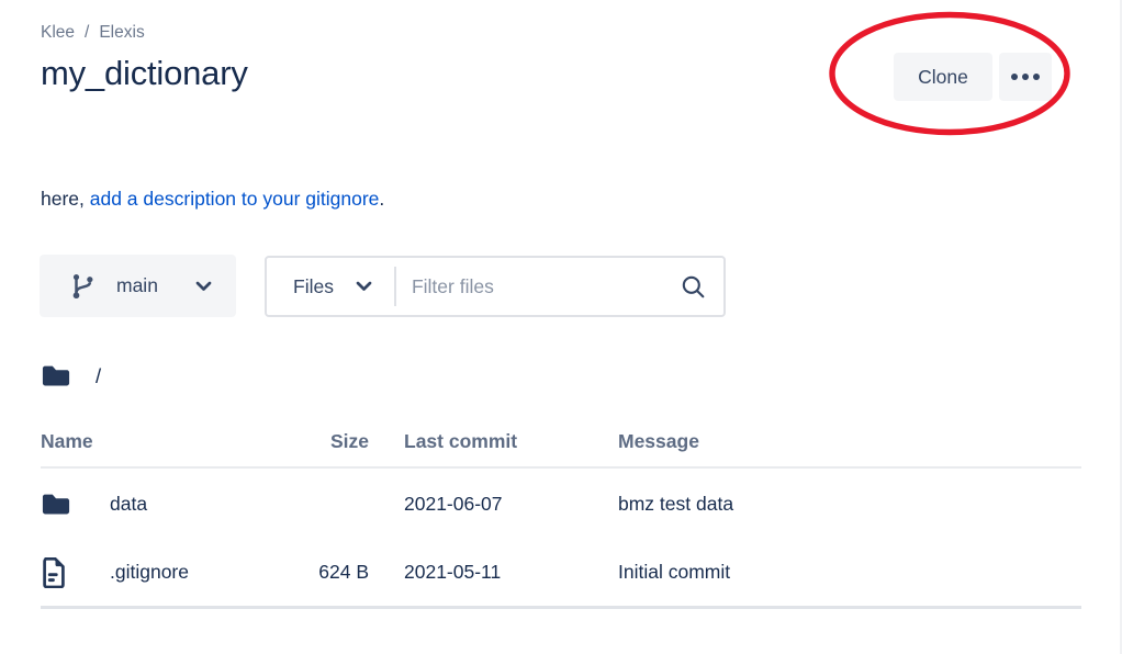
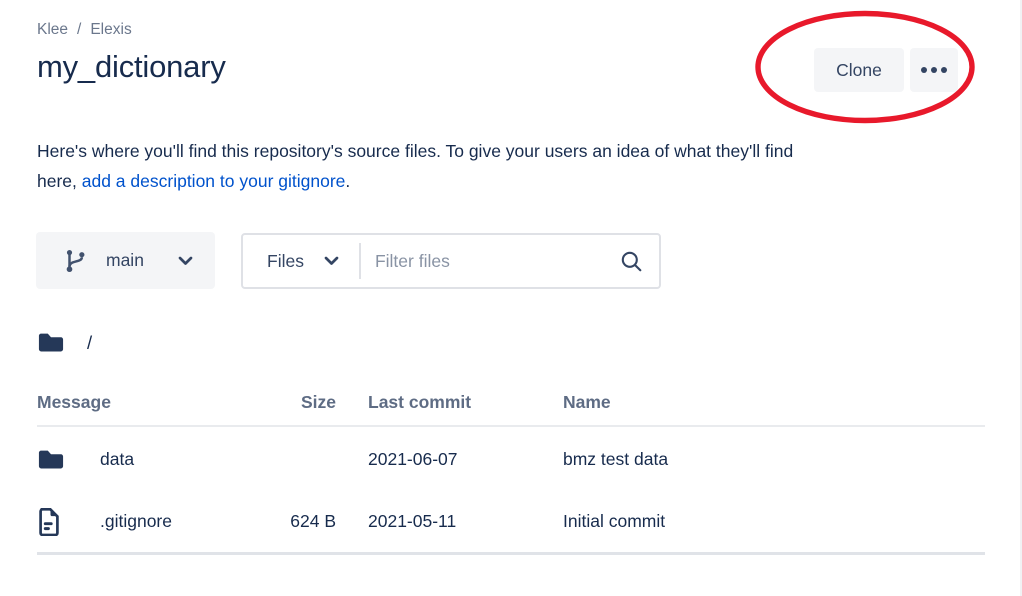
  Klee
  /
  Elexis
  my_dictionary
  Clone
+ Here's where you'll find this repository's source files. To give your users an idea of what they'll find
  here, add a description to your gitignore.
  main
  Files
  Filter files
  /
- Name
+ Message
  Size
  Last commit
- Message
+ Name
  data
  2021-06-07
  bmz test data
  .gitignore
  624 B
  2021-05-11
  Initial commit
